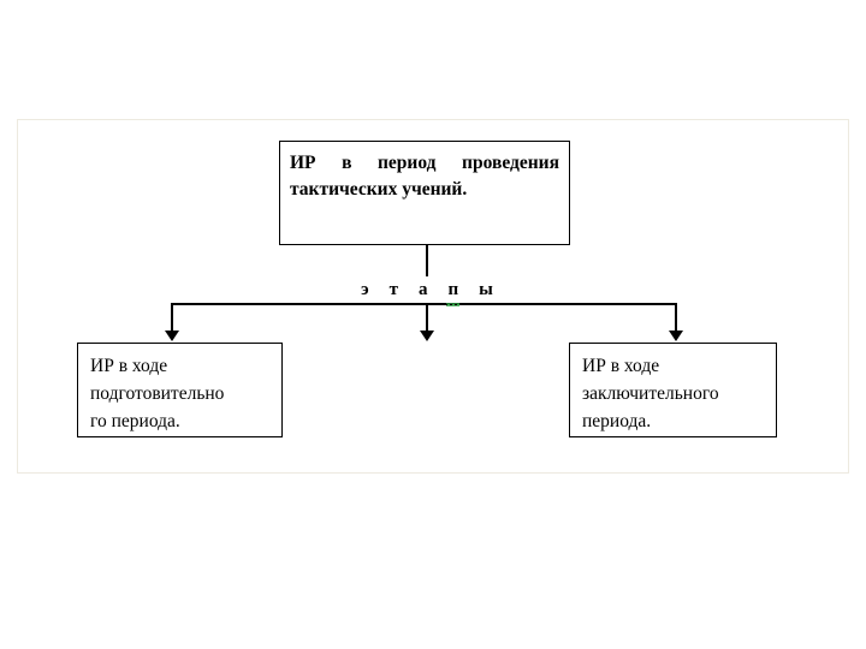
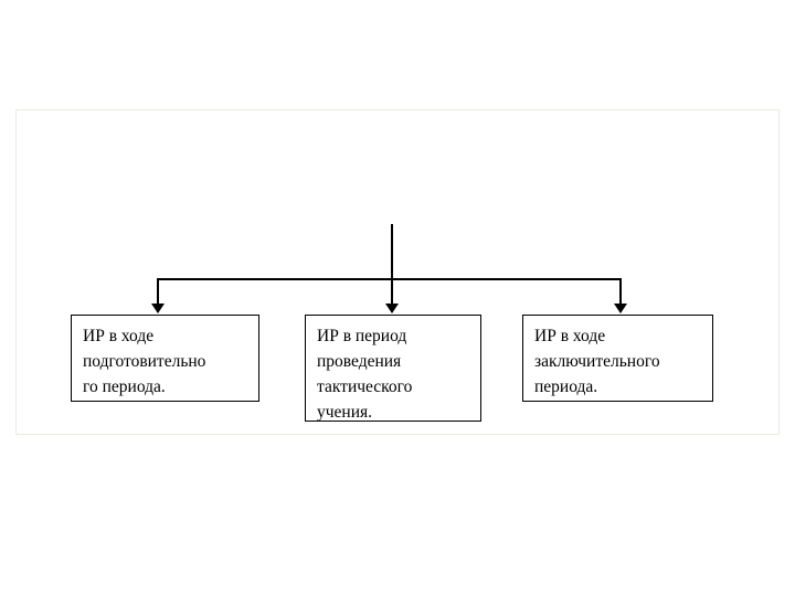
- ИР в период проведения тактических учений.
- э т а п ы
  ИР в ходе
  подготовительно
  го периода.
+ ИР в период
+ проведения
+ тактического
+ учения.
  ИР в ходе
  заключительного
  периода.
